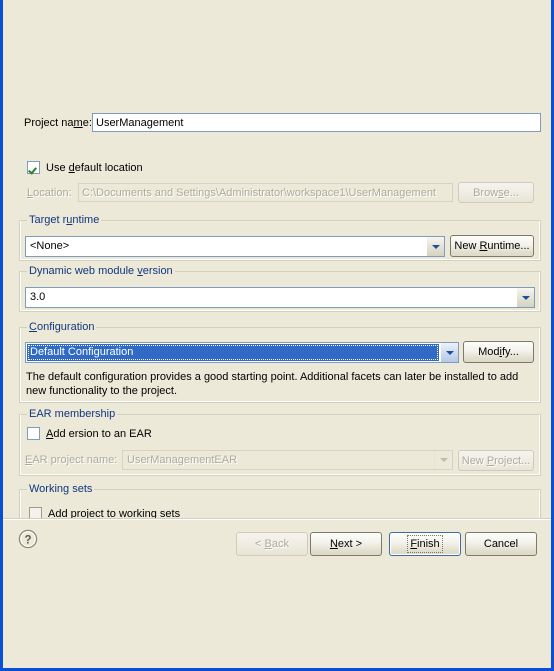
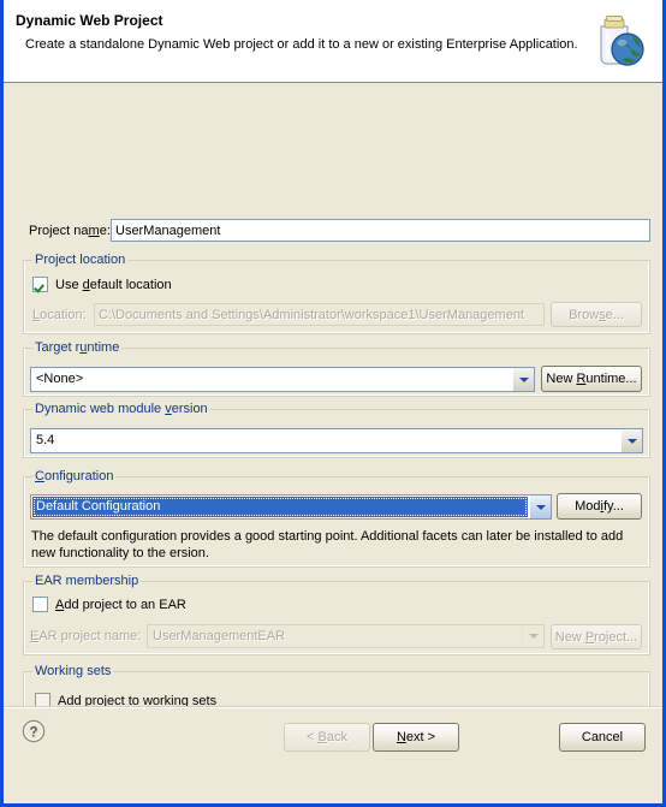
+ Dynamic Web Project
+ Create a standalone Dynamic Web project or add it to a new or existing Enterprise Application.
  Project name:
  UserManagement
+ Project location
  Use default location
  Location:
  C:\Documents and Settings\Administrator\workspace1\UserManagement
  Browse...
  Target runtime
  <None>
  New Runtime...
  Dynamic web module version
- 3.0
+ 5.4
  Configuration
  Default Configuration
  Modify...
- The default configuration provides a good starting point. Additional facets can later be installed to add new functionality to the project.
+ The default configuration provides a good starting point. Additional facets can later be installed to add new functionality to the ersion.
  EAR membership
- Add ersion to an EAR
+ Add project to an EAR
  EAR project name:
  UserManagementEAR
  New Project...
  Working sets
  Add project to working sets
  ?
  < Back
  Next >
- Finish
  Cancel
